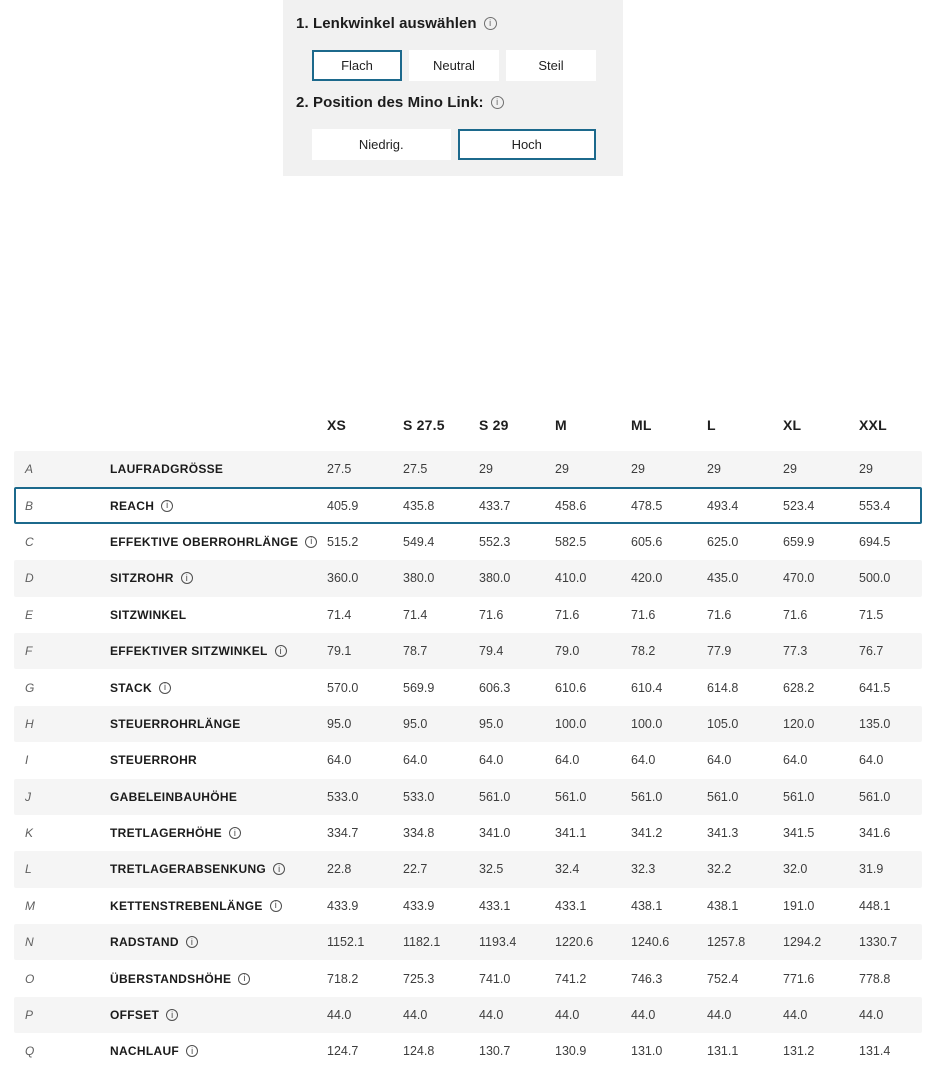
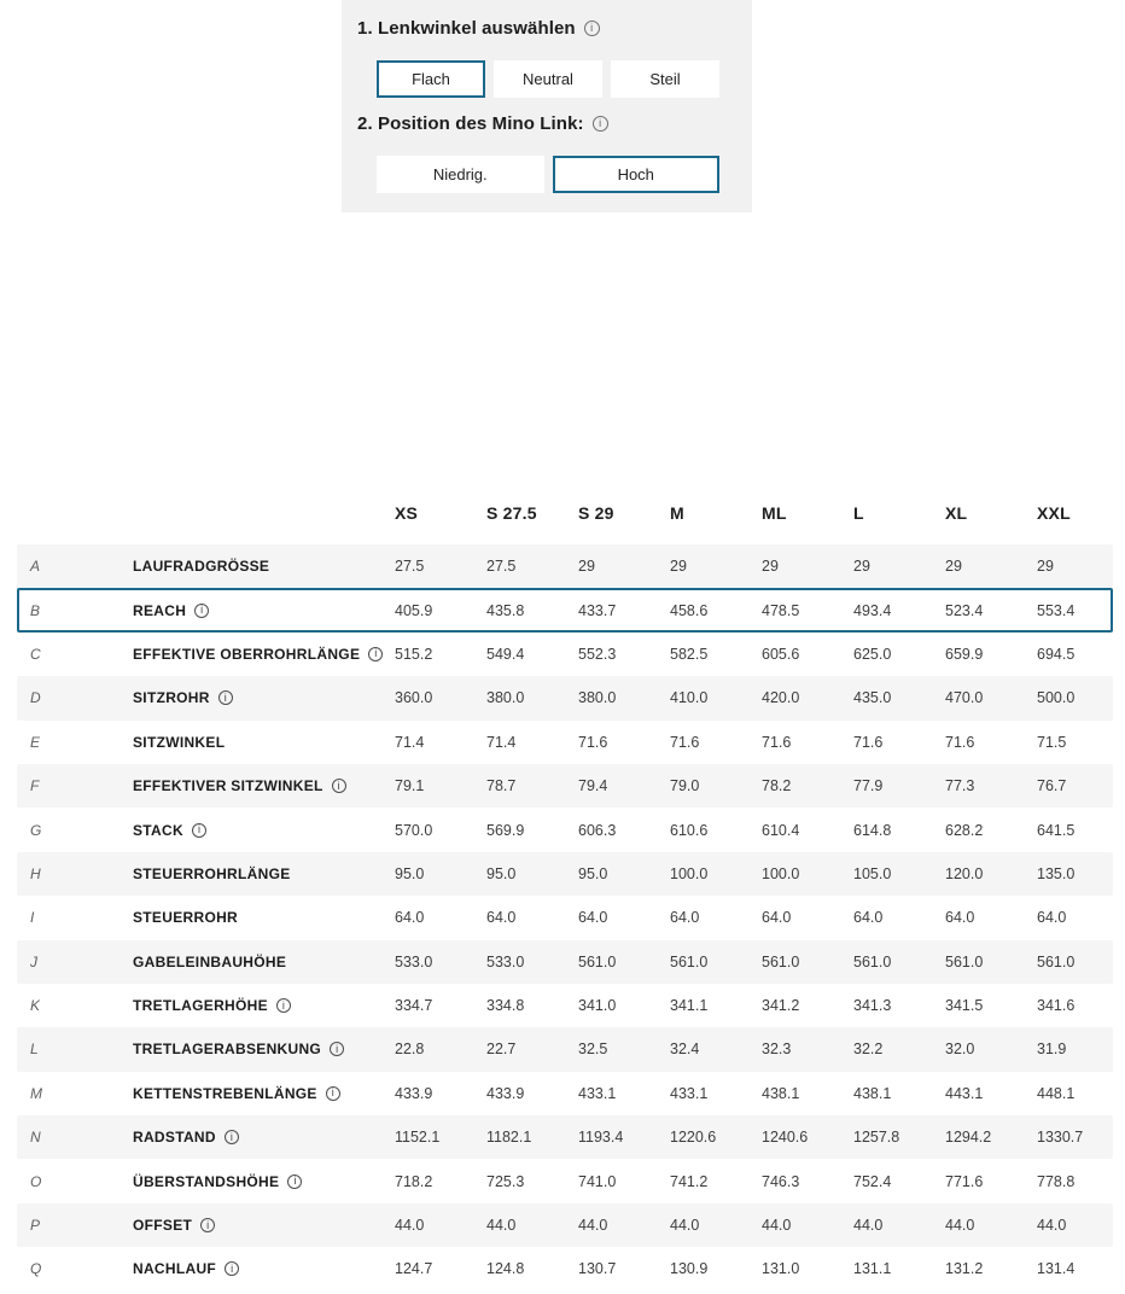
  1. Lenkwinkel auswählen
  i
  Flach
  Neutral
  Steil
  2. Position des Mino Link:
  i
  Niedrig.
  Hoch
  XS
  S 27.5
  S 29
  M
  ML
  L
  XL
  XXL
  A
  LAUFRADGRÖSSE
  27.5
  27.5
  29
  29
  29
  29
  29
  29
  B
  REACH
  i
  405.9
  435.8
  433.7
  458.6
  478.5
  493.4
  523.4
  553.4
  C
  EFFEKTIVE OBERROHRLÄNGE
  i
  515.2
  549.4
  552.3
  582.5
  605.6
  625.0
  659.9
  694.5
  D
  SITZROHR
  i
  360.0
  380.0
  380.0
  410.0
  420.0
  435.0
  470.0
  500.0
  E
  SITZWINKEL
  71.4
  71.4
  71.6
  71.6
  71.6
  71.6
  71.6
  71.5
  F
  EFFEKTIVER SITZWINKEL
  i
  79.1
  78.7
  79.4
  79.0
  78.2
  77.9
  77.3
  76.7
  G
  STACK
  i
  570.0
  569.9
  606.3
  610.6
  610.4
  614.8
  628.2
  641.5
  H
  STEUERROHRLÄNGE
  95.0
  95.0
  95.0
  100.0
  100.0
  105.0
  120.0
  135.0
  I
  STEUERROHR
  64.0
  64.0
  64.0
  64.0
  64.0
  64.0
  64.0
  64.0
  J
  GABELEINBAUHÖHE
  533.0
  533.0
  561.0
  561.0
  561.0
  561.0
  561.0
  561.0
  K
  TRETLAGERHÖHE
  i
  334.7
  334.8
  341.0
  341.1
  341.2
  341.3
  341.5
  341.6
  L
  TRETLAGERABSENKUNG
  i
  22.8
  22.7
  32.5
  32.4
  32.3
  32.2
  32.0
  31.9
  M
  KETTENSTREBENLÄNGE
  i
  433.9
  433.9
  433.1
  433.1
  438.1
  438.1
- 191.0
+ 443.1
  448.1
  N
  RADSTAND
  i
  1152.1
  1182.1
  1193.4
  1220.6
  1240.6
  1257.8
  1294.2
  1330.7
  O
  ÜBERSTANDSHÖHE
  i
  718.2
  725.3
  741.0
  741.2
  746.3
  752.4
  771.6
  778.8
  P
  OFFSET
  i
  44.0
  44.0
  44.0
  44.0
  44.0
  44.0
  44.0
  44.0
  Q
  NACHLAUF
  i
  124.7
  124.8
  130.7
  130.9
  131.0
  131.1
  131.2
  131.4
